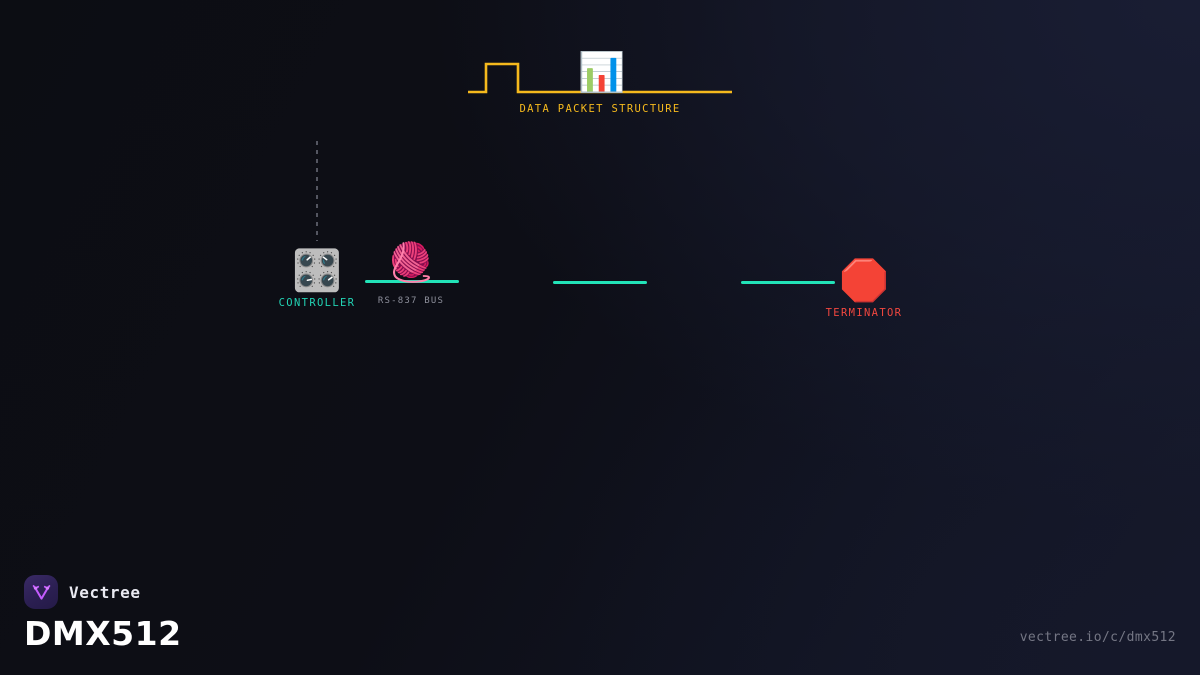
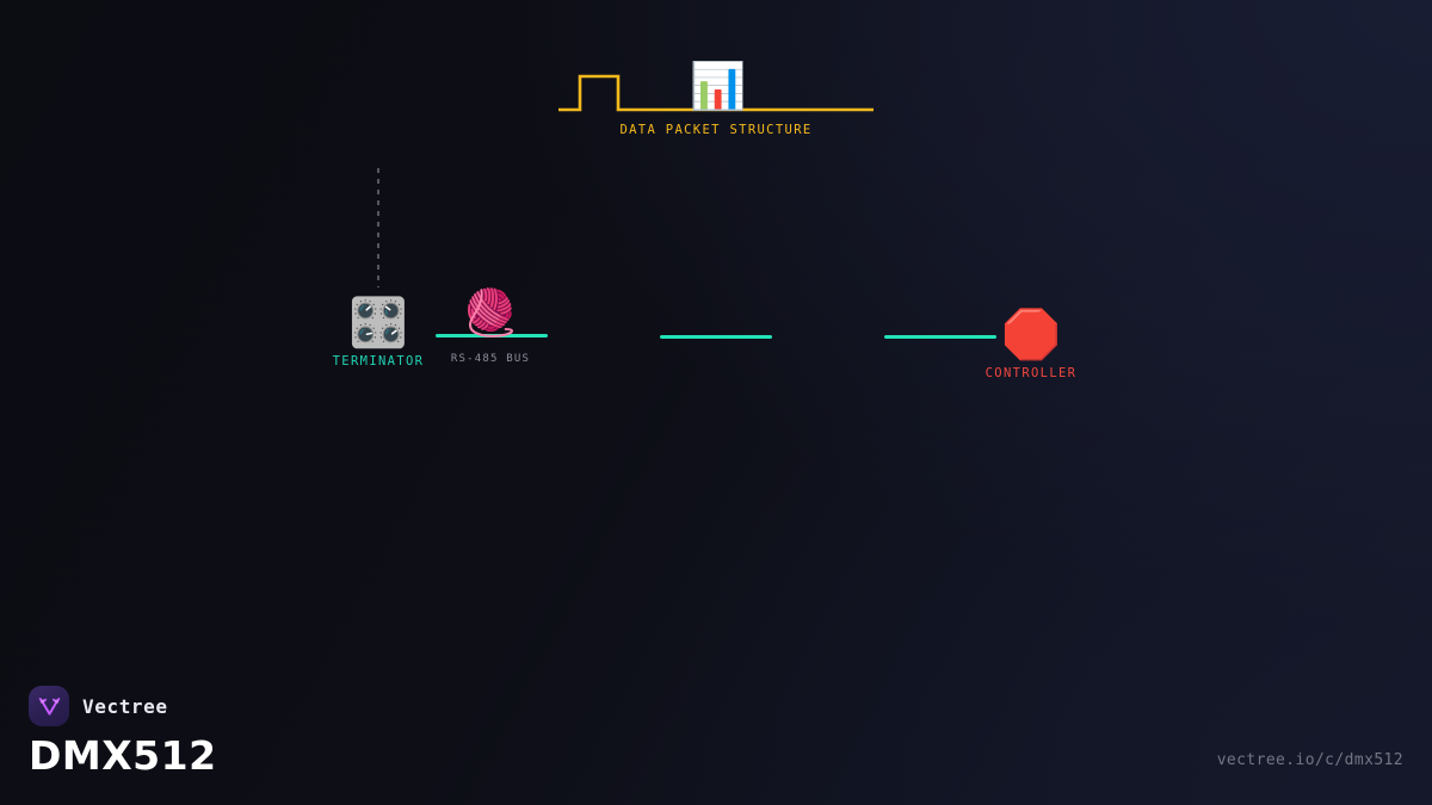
  📊
  DATA PACKET STRUCTURE
  🧶
- RS-837 BUS
+ RS-485 BUS
  🎛️
- CONTROLLER
+ TERMINATOR
  🛑
- TERMINATOR
+ CONTROLLER
  Vectree
  DMX512
  vectree.io/c/dmx512
